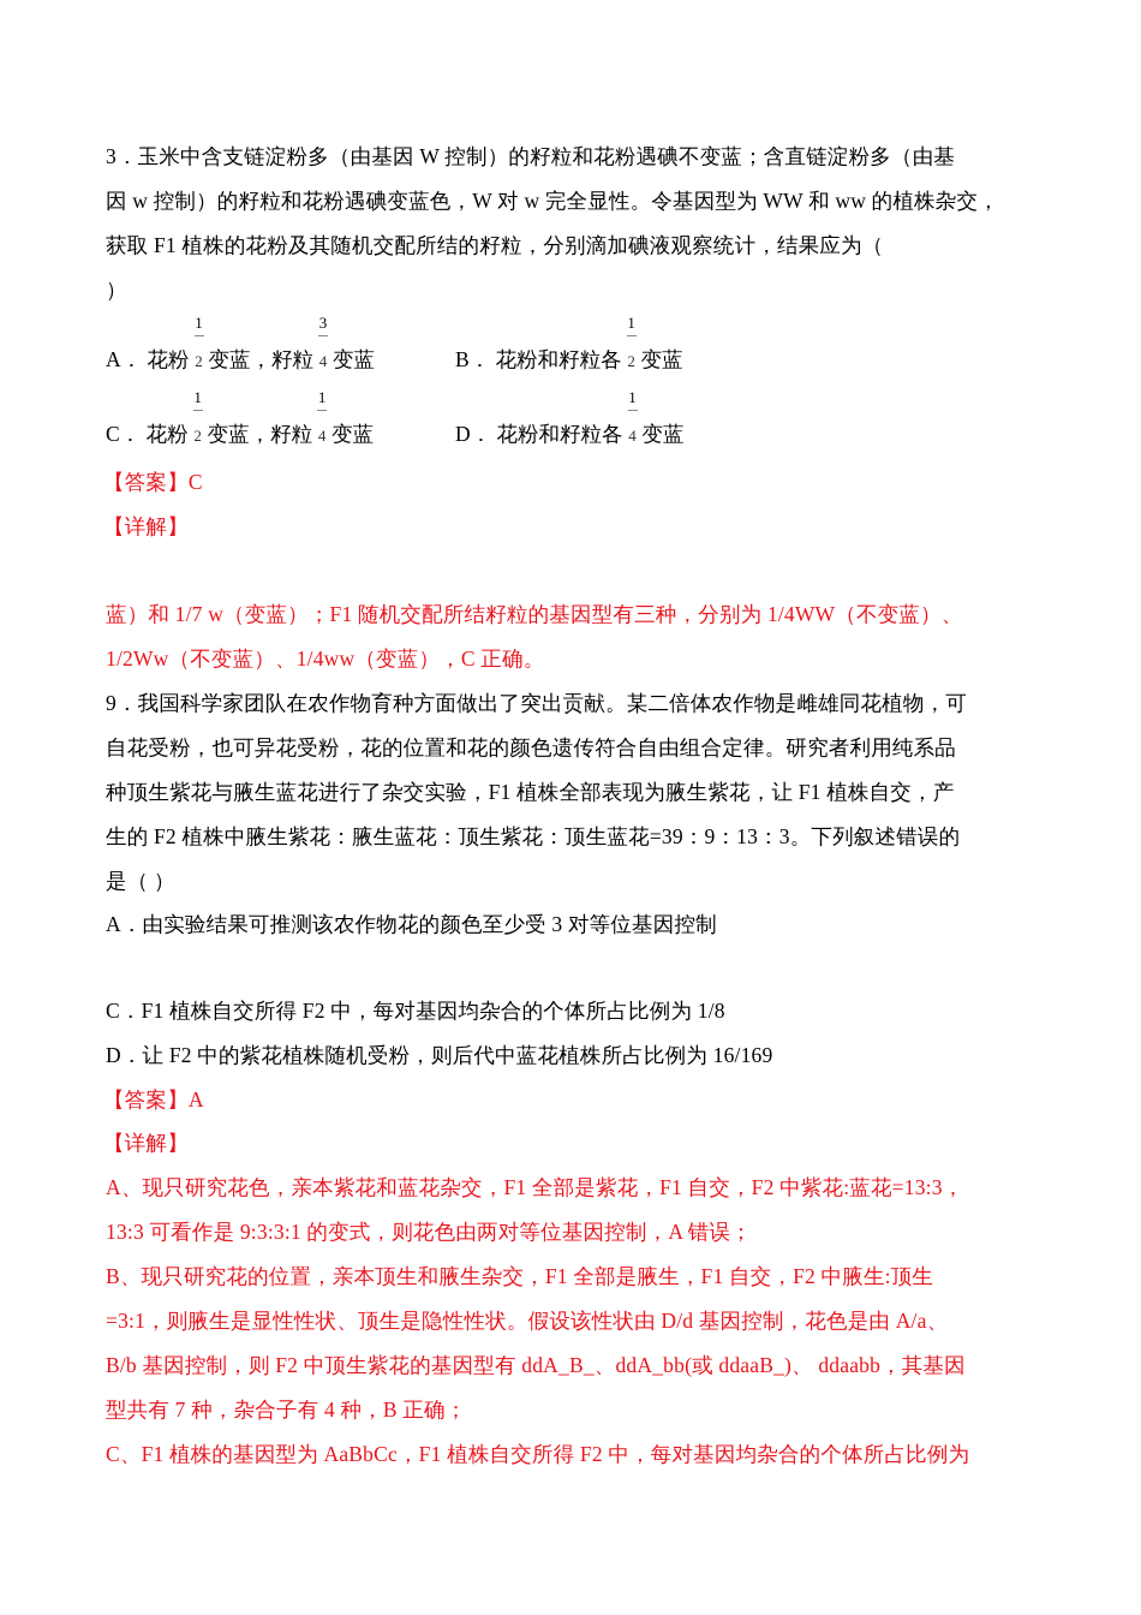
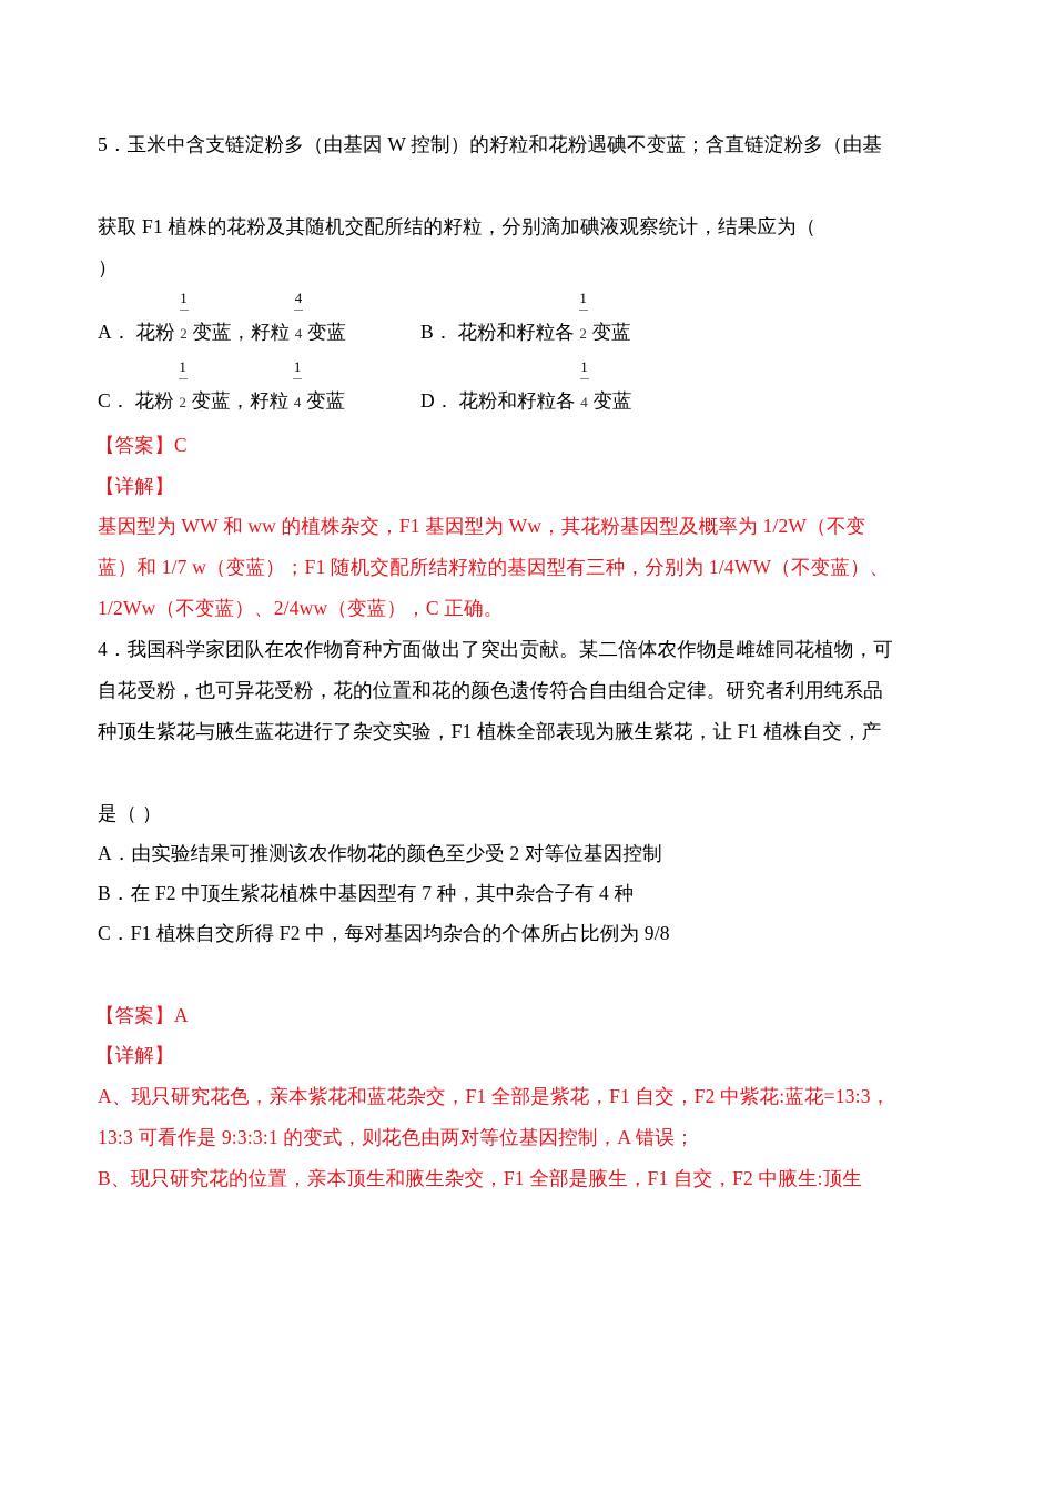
- 3．玉米中含支链淀粉多（由基因 W 控制）的籽粒和花粉遇碘不变蓝；含直链淀粉多（由基
+ 5．玉米中含支链淀粉多（由基因 W 控制）的籽粒和花粉遇碘不变蓝；含直链淀粉多（由基
- 因 w 控制）的籽粒和花粉遇碘变蓝色，W 对 w 完全显性。令基因型为 WW 和 ww 的植株杂交，
  获取 F1 植株的花粉及其随机交配所结的籽粒，分别滴加碘液观察统计，结果应为（
  ）
  A． 花粉
  1
  2 变蓝，籽粒
- 3
+ 4
  4 变蓝
  B． 花粉和籽粒各
  1
  2 变蓝
  C． 花粉
  1
  2 变蓝，籽粒
  1
  4 变蓝
  D． 花粉和籽粒各
  1
  4 变蓝
  【答案】C
  【详解】
+ 基因型为 WW 和 ww 的植株杂交，F1 基因型为 Ww，其花粉基因型及概率为 1/2W（不变
  蓝）和 1/7 w（变蓝）；F1 随机交配所结籽粒的基因型有三种，分别为 1/4WW（不变蓝）、
- 1/2Ww（不变蓝）、1/4ww（变蓝），C 正确。
+ 1/2Ww（不变蓝）、2/4ww（变蓝），C 正确。
- 9．我国科学家团队在农作物育种方面做出了突出贡献。某二倍体农作物是雌雄同花植物，可
+ 4．我国科学家团队在农作物育种方面做出了突出贡献。某二倍体农作物是雌雄同花植物，可
  自花受粉，也可异花受粉，花的位置和花的颜色遗传符合自由组合定律。研究者利用纯系品
  种顶生紫花与腋生蓝花进行了杂交实验，F1 植株全部表现为腋生紫花，让 F1 植株自交，产
- 生的 F2 植株中腋生紫花：腋生蓝花：顶生紫花：顶生蓝花=39：9：13：3。下列叙述错误的
  是（ ）
- A．由实验结果可推测该农作物花的颜色至少受 3 对等位基因控制
+ A．由实验结果可推测该农作物花的颜色至少受 2 对等位基因控制
+ B．在 F2 中顶生紫花植株中基因型有 7 种，其中杂合子有 4 种
- C．F1 植株自交所得 F2 中，每对基因均杂合的个体所占比例为 1/8
+ C．F1 植株自交所得 F2 中，每对基因均杂合的个体所占比例为 9/8
- D．让 F2 中的紫花植株随机受粉，则后代中蓝花植株所占比例为 16/169
  【答案】A
  【详解】
  A、现只研究花色，亲本紫花和蓝花杂交，F1 全部是紫花，F1 自交，F2 中紫花:蓝花=13:3，
  13:3 可看作是 9:3:3:1 的变式，则花色由两对等位基因控制，A 错误；
  B、现只研究花的位置，亲本顶生和腋生杂交，F1 全部是腋生，F1 自交，F2 中腋生:顶生
- =3:1，则腋生是显性性状、顶生是隐性性状。假设该性状由 D/d 基因控制，花色是由 A/a、
- B/b 基因控制，则 F2 中顶生紫花的基因型有 ddA_B_、ddA_bb(或 ddaaB_)、 ddaabb，其基因
- 型共有 7 种，杂合子有 4 种，B 正确；
- C、F1 植株的基因型为 AaBbCc，F1 植株自交所得 F2 中，每对基因均杂合的个体所占比例为
